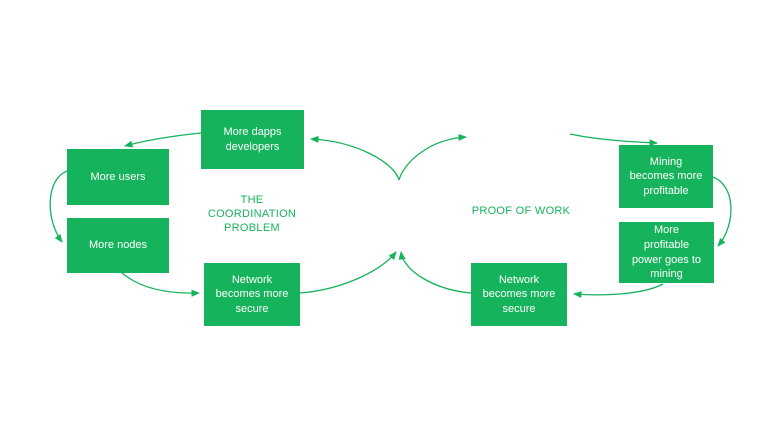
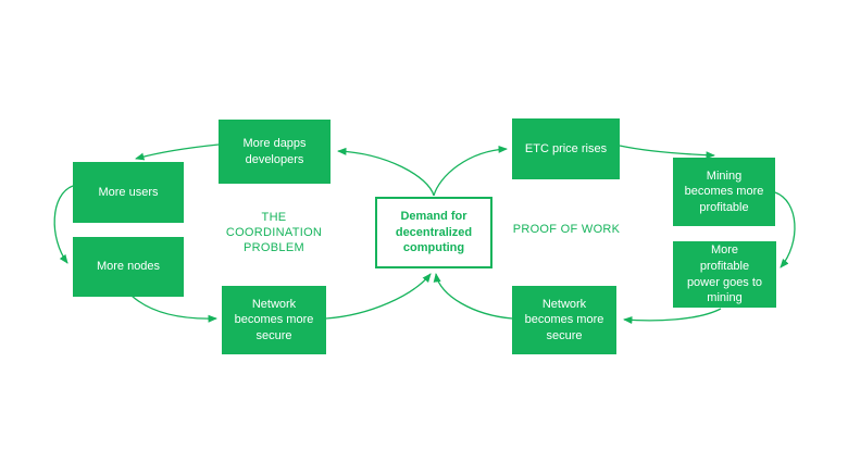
  More dapps developers
  More users
  More nodes
  Network becomes more secure
  THE COORDINATION PROBLEM
+ Demand for decentralized computing
+ ETC price rises
  Mining becomes more profitable
  More profitable power goes to mining
  Network becomes more secure
  PROOF OF WORK
